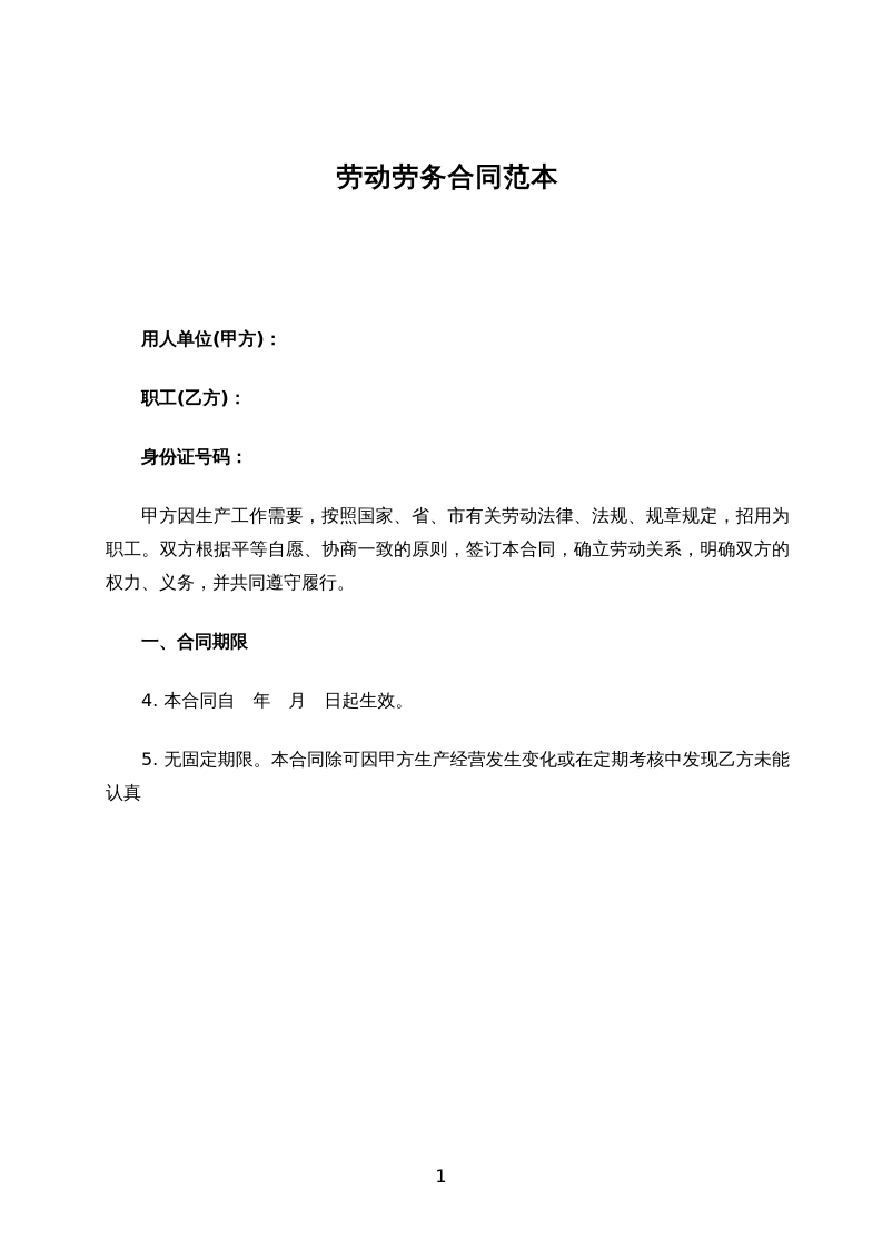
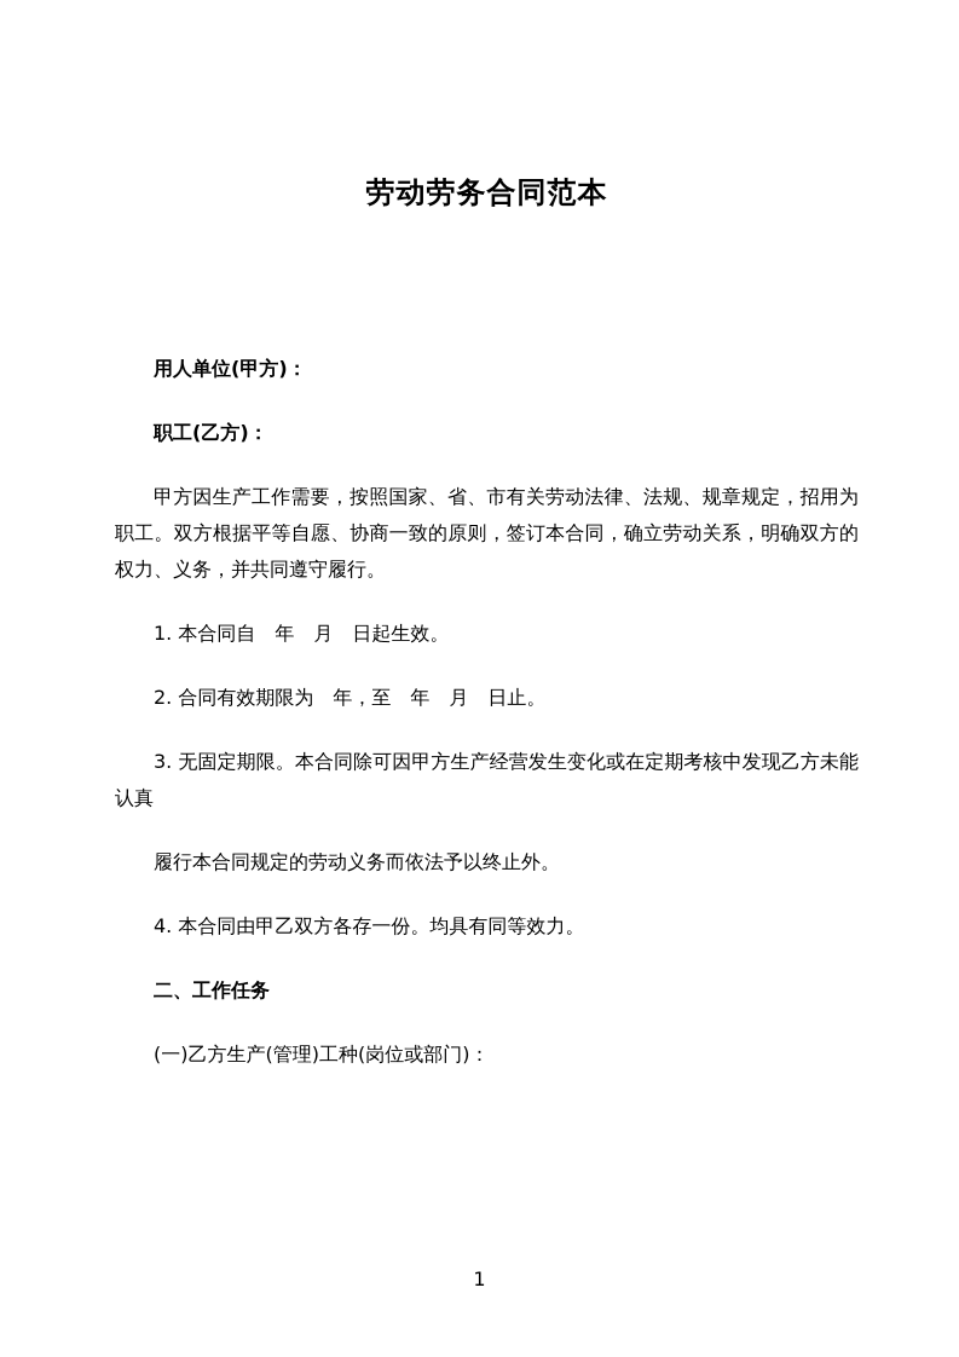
  劳动劳务合同范本
  用人单位(甲方)：
  职工(乙方)：
- 身份证号码：
  甲方因生产工作需要，按照国家、省、市有关劳动法律、法规、规章规定，招用为职工。双方根据平等自愿、协商一致的原则，签订本合同，确立劳动关系，明确双方的权力、义务，并共同遵守履行。
- 一、合同期限
- 4. 本合同自 年 月 日起生效。
+ 1. 本合同自 年 月 日起生效。
+ 2. 合同有效期限为 年，至 年 月 日止。
- 5. 无固定期限。本合同除可因甲方生产经营发生变化或在定期考核中发现乙方未能认真
+ 3. 无固定期限。本合同除可因甲方生产经营发生变化或在定期考核中发现乙方未能认真
+ 履行本合同规定的劳动义务而依法予以终止外。
+ 4. 本合同由甲乙双方各存一份。均具有同等效力。
+ 二、工作任务
+ (一)乙方生产(管理)工种(岗位或部门)：
  1
